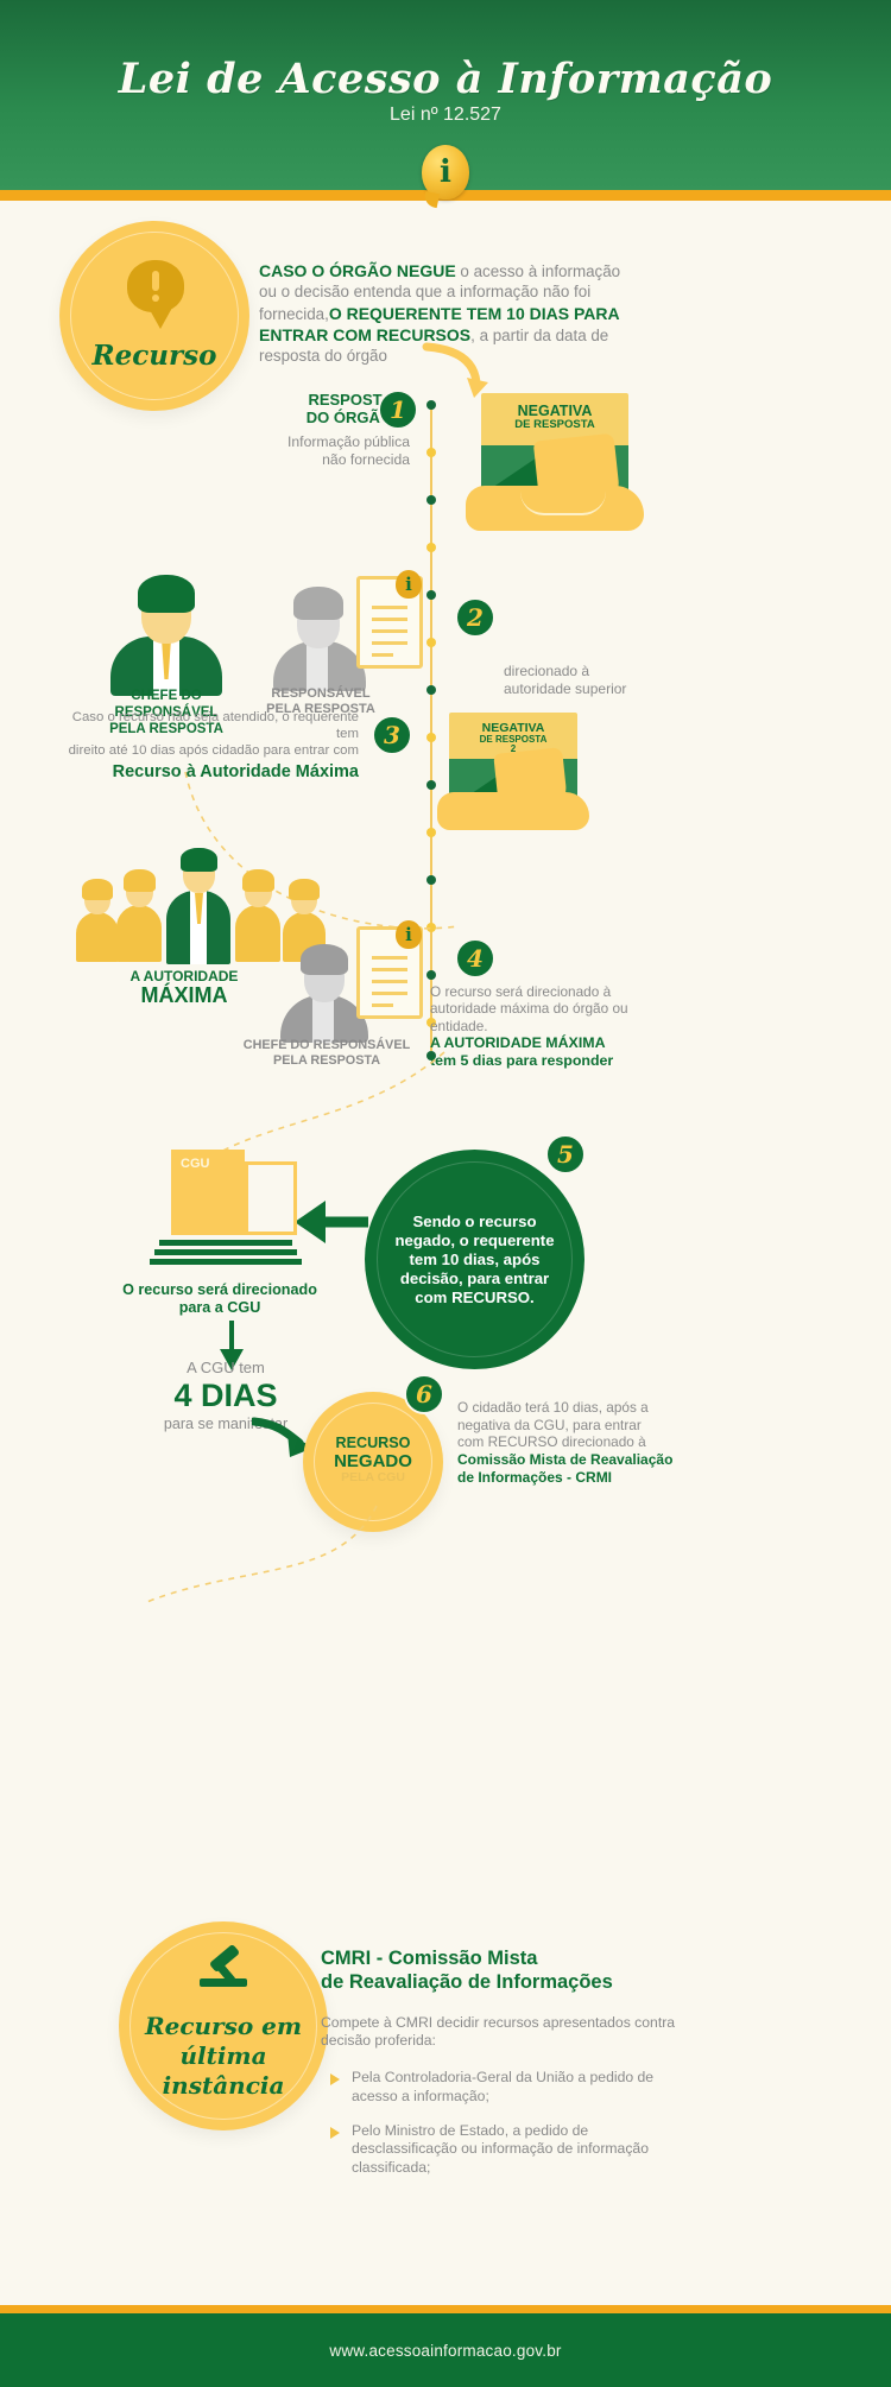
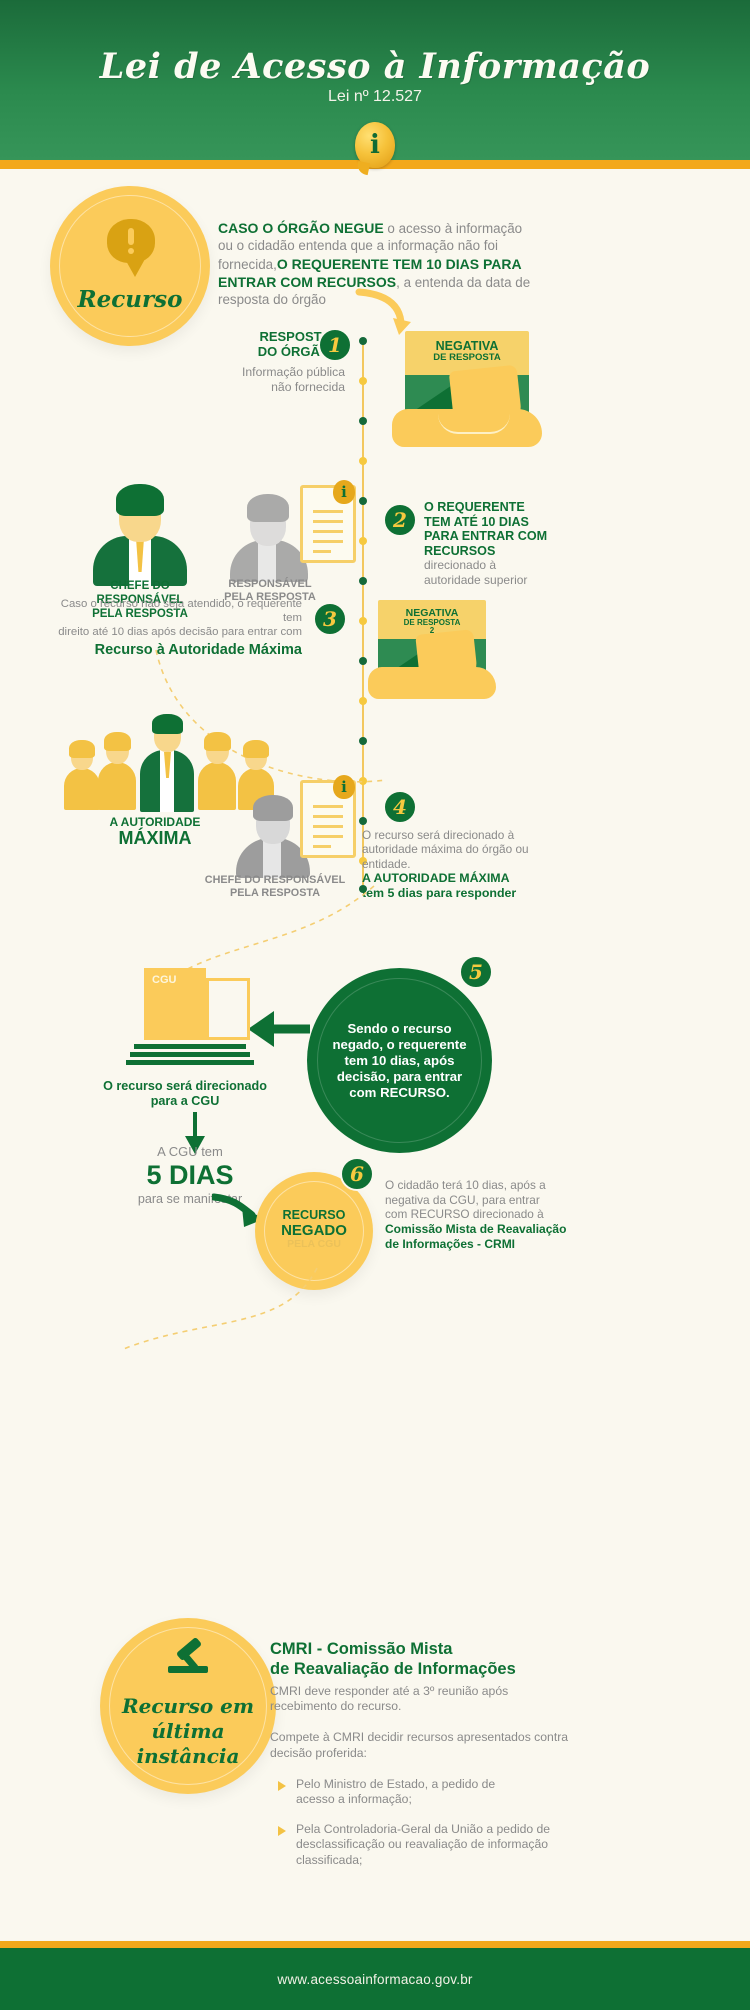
  Lei de Acesso à Informação
  Lei nº 12.527
  i
  Recurso
  CASO O ÓRGÃO NEGUE o acesso à informação
- ou o decisão entenda que a informação não foi
+ ou o cidadão entenda que a informação não foi
  fornecida,O REQUERENTE TEM 10 DIAS PARA
- ENTRAR COM RECURSOS, a partir da data de
+ ENTRAR COM RECURSOS, a entenda da data de
  resposta do órgão
  RESPOST
  DO ÓRGÃ
  1
  Informação pública
  não fornecida
  NEGATIVA
  DE RESPOSTA
  CHEFE DO
  RESPONSÁVEL
  PELA RESPOSTA
  RESPONSÁVEL
  PELA RESPOSTA
  i
  2
+ O REQUERENTE
+ TEM ATÉ 10 DIAS
+ PARA ENTRAR COM
+ RECURSOS
  direcionado à
  autoridade superior
  3
  Caso o recurso não seja atendido, o requerente tem
- direito até 10 dias após cidadão para entrar com
+ direito até 10 dias após decisão para entrar com
  Recurso à Autoridade Máxima
  NEGATIVA
  DE RESPOSTA
  2
  A AUTORIDADE
  MÁXIMA
  CHEFE DO RESPONSÁVEL
  PELA RESPOSTA
  i
  4
  O recurso será direcionado à
  autoridade máxima do órgão ou
  entidade.
  A AUTORIDADE MÁXIMA
  em 5 dias para responder
  Sendo o recurso
  negado, o requerente
  tem 10 dias, após
  decisão, para entrar
  com RECURSO.
  5
  CGU
  O recurso será direcionado
  para a CGU
  A CGU tem
- 4 DIAS
+ 5 DIAS
  RECURSO
  NEGADO
  6
  O cidadão terá 10 dias, após a
  negativa da CGU, para entrar
  com RECURSO direcionado à
  Comissão Mista de Reavaliação
  de Informações - CRMI
  Recurso em
  última instância
  CMRI - Comissão Mista
  de Reavaliação de Informações
+ CMRI deve responder até a 3º reunião após
+ recebimento do recurso.
  Compete à CMRI decidir recursos apresentados contra
  decisão proferida:
- Pela Controladoria-Geral da União a pedido de
+ Pelo Ministro de Estado, a pedido de
  acesso a informação;
- Pelo Ministro de Estado, a pedido de
+ Pela Controladoria-Geral da União a pedido de
- desclassificação ou informação de informação
+ desclassificação ou reavaliação de informação
  classificada;
  www.acessoainformacao.gov.br
